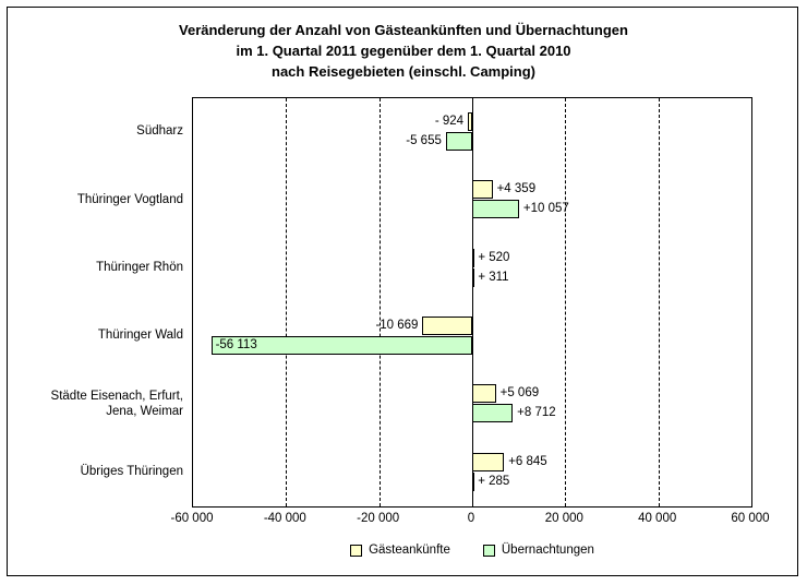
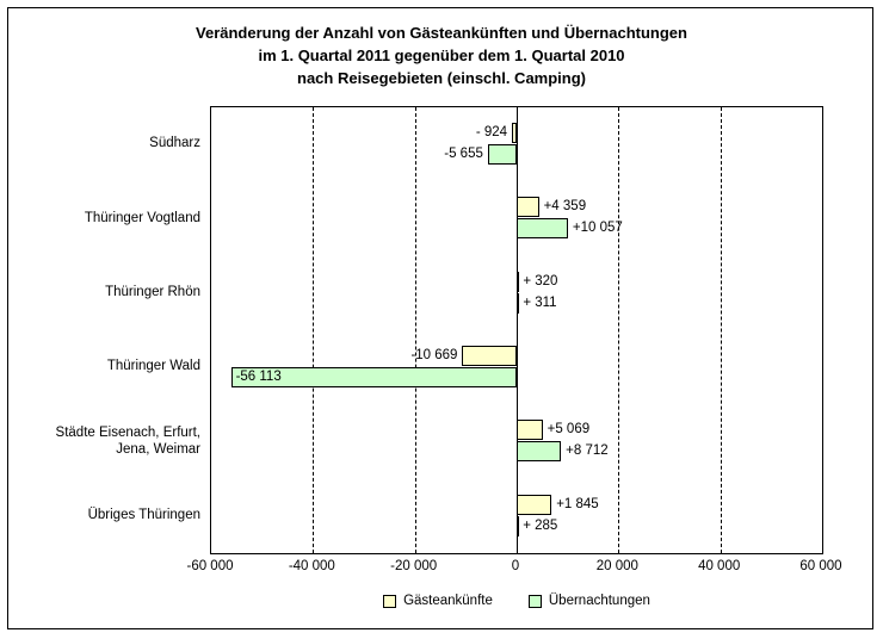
  Veränderung der Anzahl von Gästeankünften und Übernachtungen
  im 1. Quartal 2011 gegenüber dem 1. Quartal 2010
  nach Reisegebieten (einschl. Camping)
  Südharz
  Thüringer Vogtland
  Thüringer Rhön
  Thüringer Wald
  Städte Eisenach, Erfurt,
  Jena, Weimar
  Übriges Thüringen
  - 924
  -5 655
  +4 359
  +10 057
- + 520
+ + 320
  + 311
  -10 669
  -56 113
  +5 069
  +8 712
- +6 845
+ +1 845
  + 285
  -60 000
  -40 000
  -20 000
  0
  20 000
  40 000
  60 000
  Gästeankünfte
  Übernachtungen
